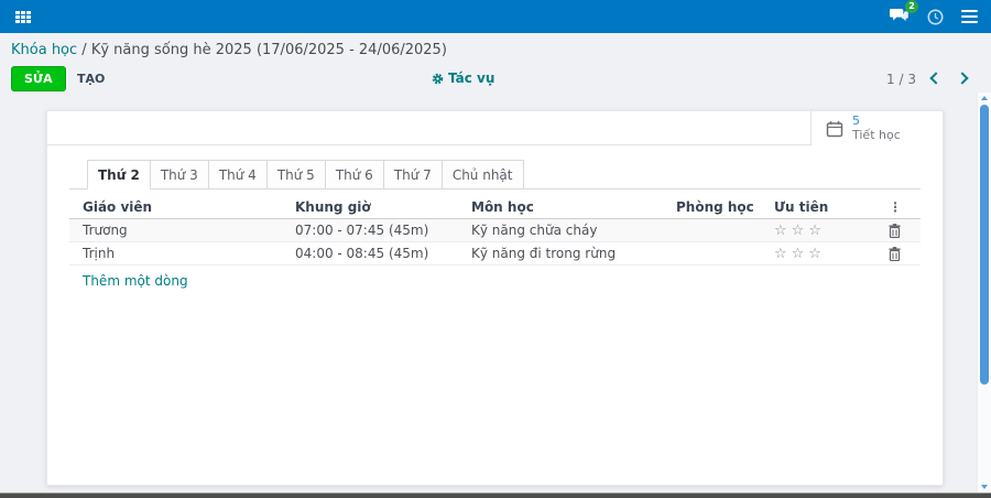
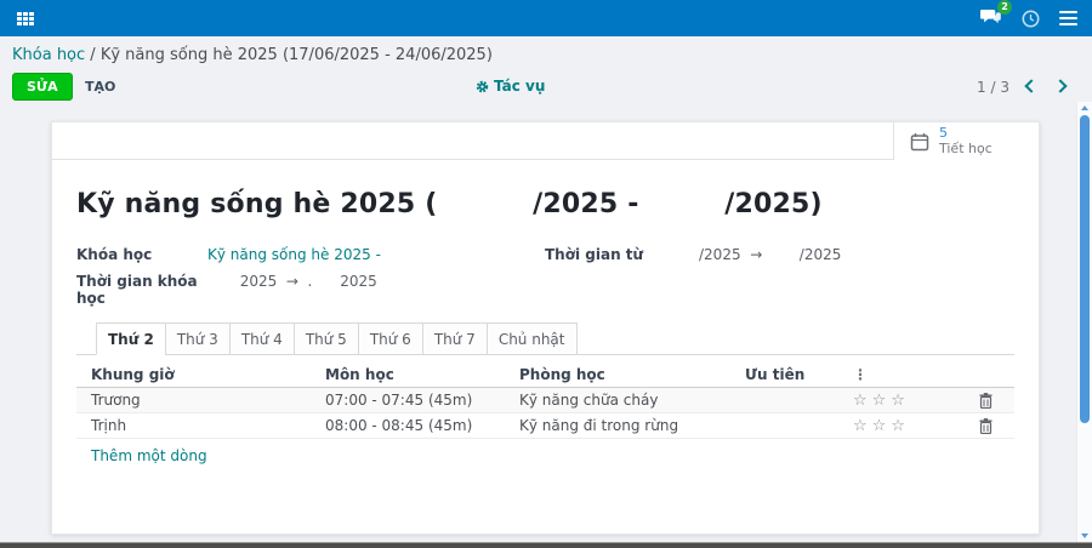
  2
  Khóa học / Kỹ năng sống hè 2025 (17/06/2025 - 24/06/2025)
  SỬA
  TẠO
  Tác vụ
  1 / 3
  5
  Tiết học
+ Kỹ năng sống hè 2025 ( /2025 - /2025)
+ Khóa học
+ Kỹ năng sống hè 2025 -
+ Thời gian từ
+ /2025 → /2025
+ Thời gian khóa học
+ 2025 → . 2025
  Thứ 2
  Thứ 3
  Thứ 4
  Thứ 5
  Thứ 6
  Thứ 7
  Chủ nhật
- Giáo viên
  Khung giờ
  Môn học
  Phòng học
  Ưu tiên
  ⋮
  Trương
  07:00 - 07:45 (45m)
  Kỹ năng chữa cháy
  ☆☆☆
  Trịnh
- 04:00 - 08:45 (45m)
+ 08:00 - 08:45 (45m)
  Kỹ năng đi trong rừng
  ☆☆☆
  Thêm một dòng
